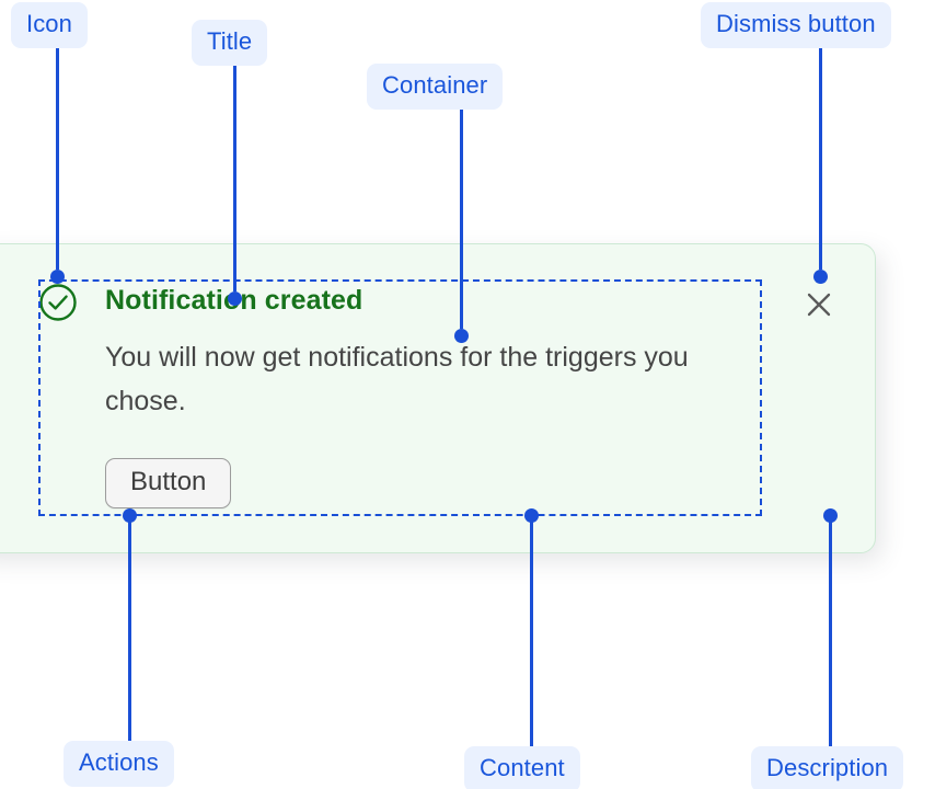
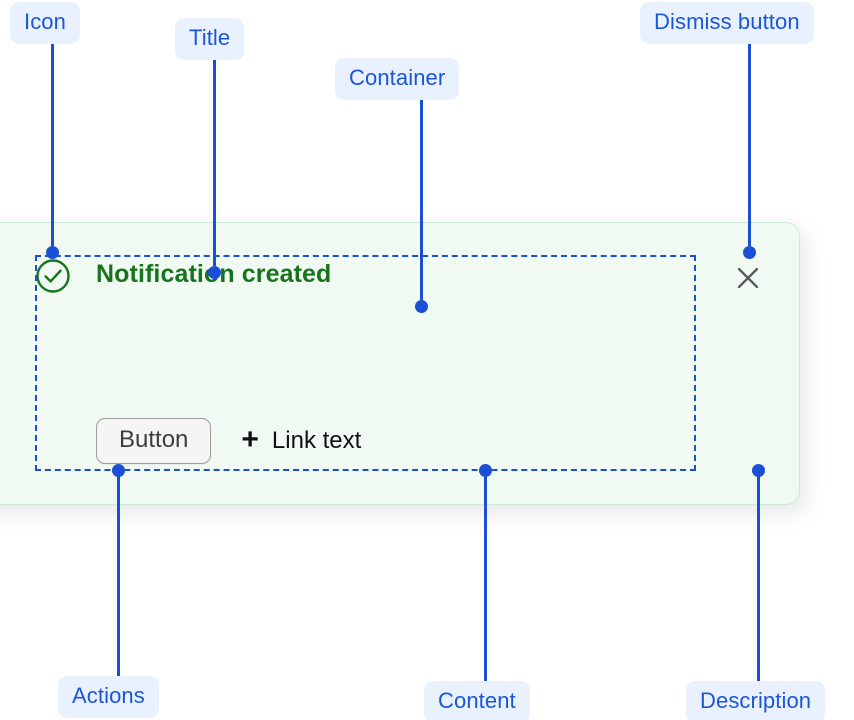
  Notificatin created
- You will now get notifications for the triggers you chose.
  Button
+ +
+ Link text
  Icon
  Title
  Container
  Dismiss button
  Actions
  Content
  Description
